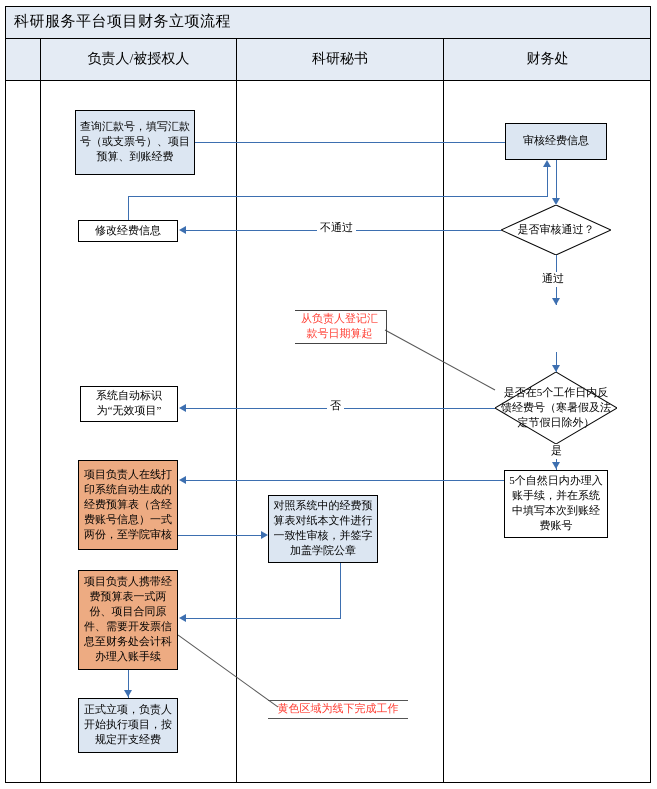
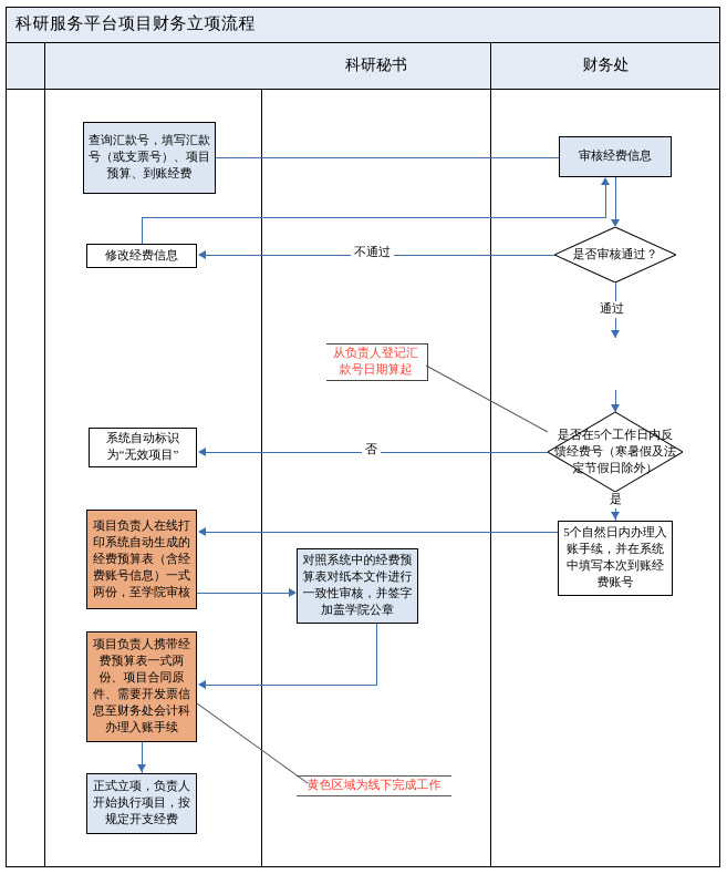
  科研服务平台项目财务立项流程
- 负责人/被授权人
  科研秘书
  财务处
  不通过
  通过
  否
  是
  查询汇款号，填写汇款号（或支票号）、项目预算、到账经费
  修改经费信息
  系统自动标识为“无效项目”
  项目负责人在线打印系统自动生成的经费预算表（含经费账号信息）一式两份，至学院审核
  项目负责人携带经费预算表一式两份、项目合同原件、需要开发票信息至财务处会计科办理入账手续
  正式立项，负责人开始执行项目，按规定开支经费
  对照系统中的经费预算表对纸本文件进行一致性审核，并签字加盖学院公章
  审核经费信息
  是否审核通过？
  是否在5个工作日内反馈经费号（寒暑假及法定节假日除外）
  5个自然日内办理入账手续，并在系统中填写本次到账经费账号
  从负责人登记汇款号日期算起
  黄色区域为线下完成工作
